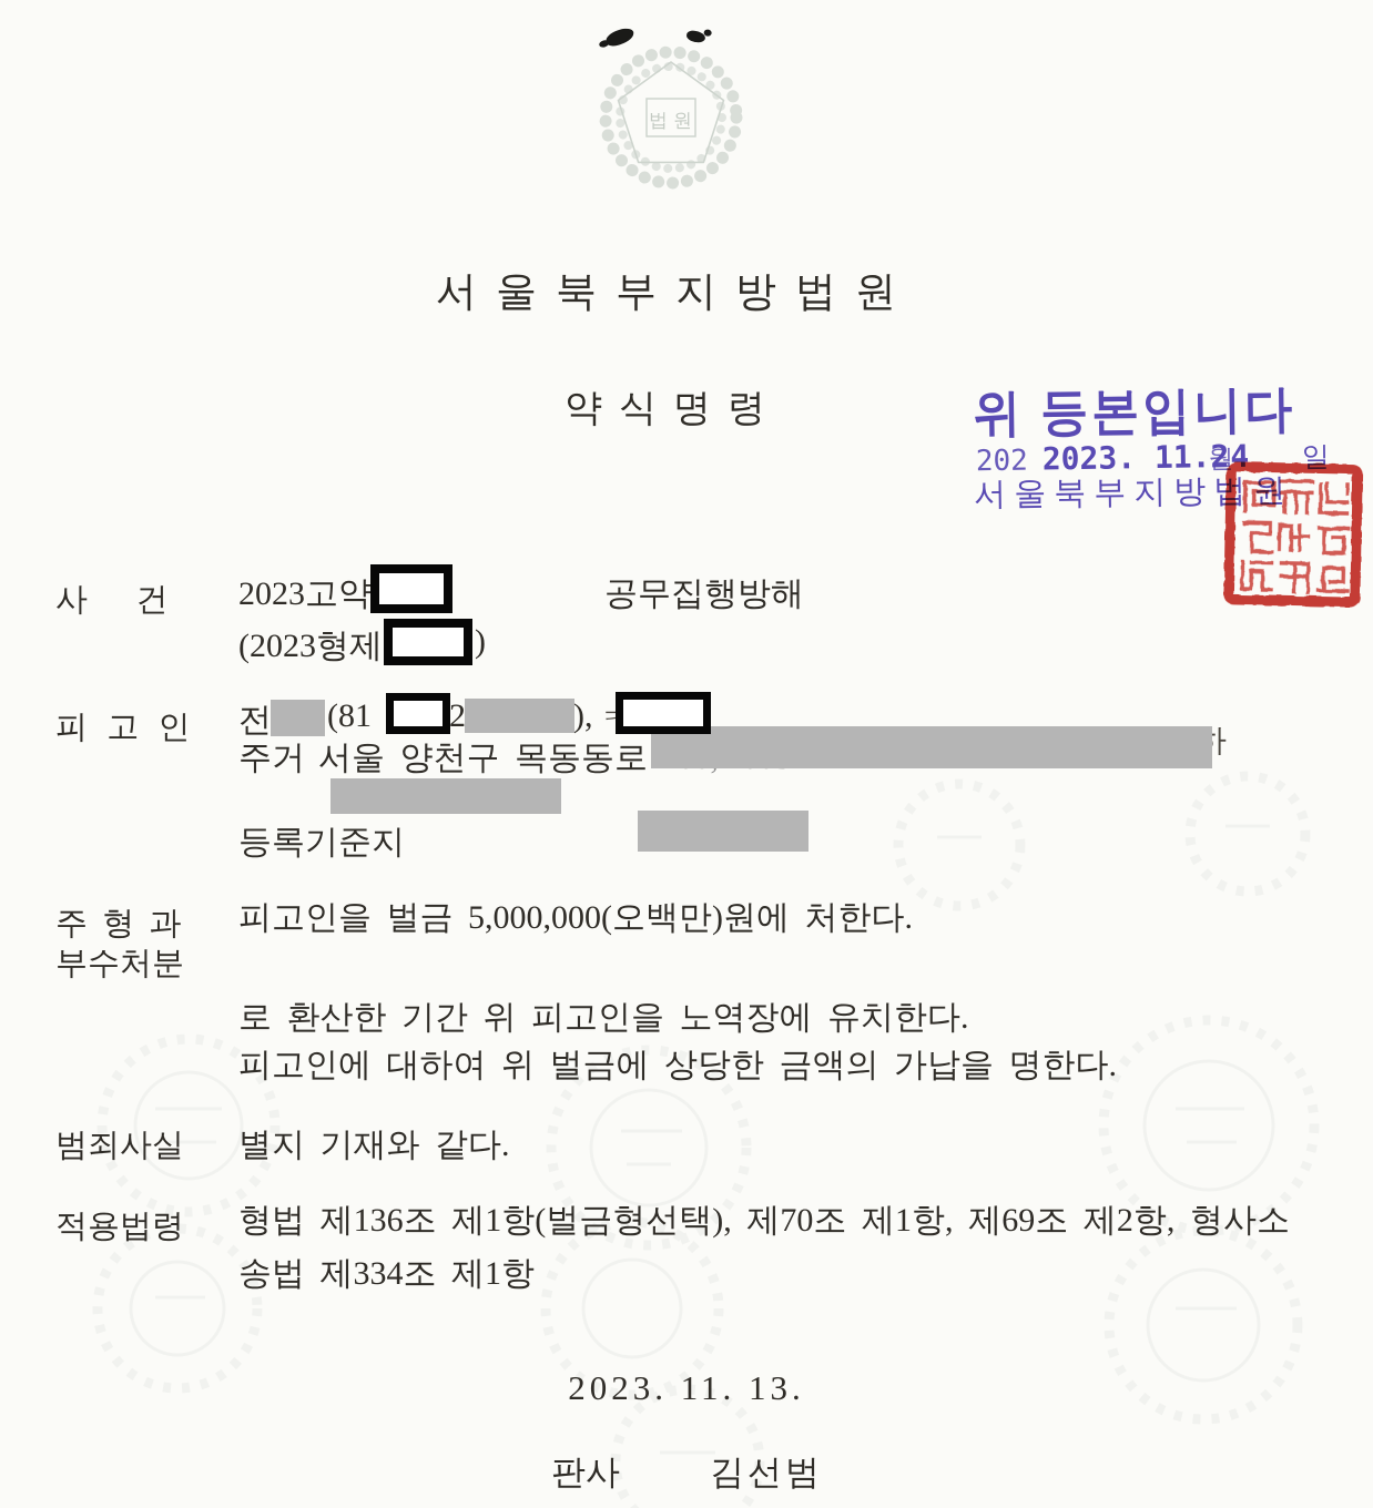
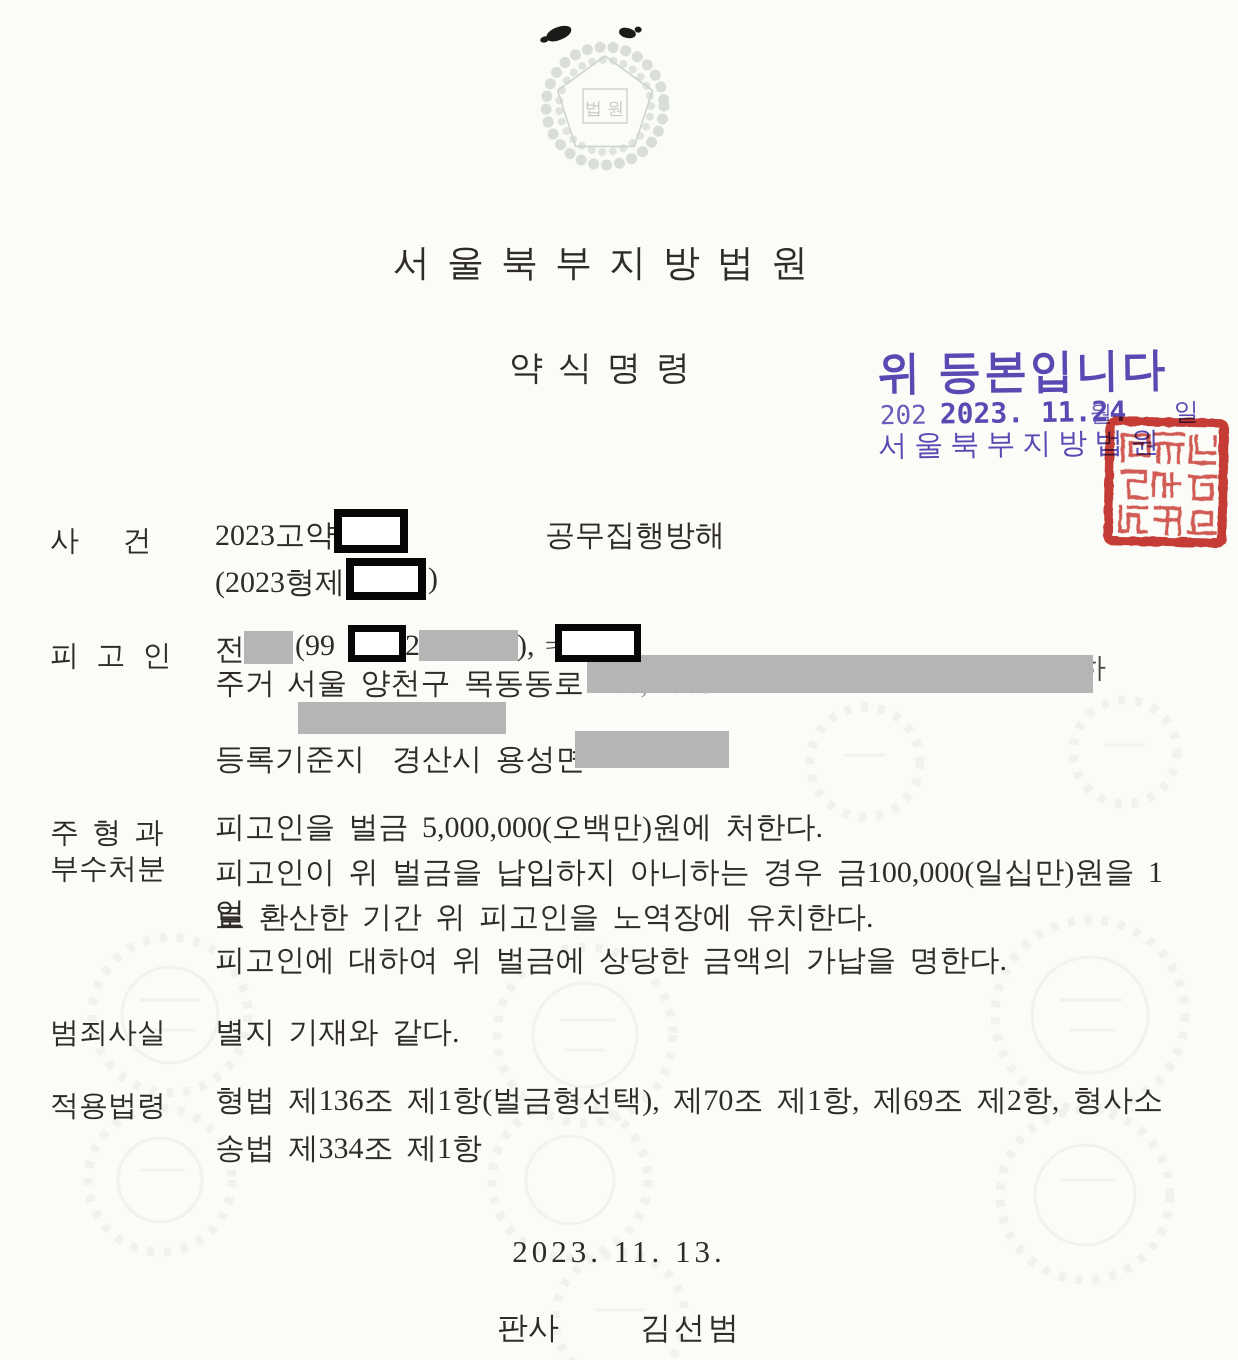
  법원
  서울북부지방법원
  약식명령
  위 등본입니다
  202 2023. 11.2월4
  일
  서울북부지방법원
  사 건
  2023고약
  공무집행방해
  (2023형제
  )
  피 고 인
  전
- (81
+ (99
  ),
  ㅋ
  주거
  서울 양천구 목동동로
  등록기준지
+ 경산시 용성면
  주 형 과
  부수처분
  피고인을 벌금 5,000,000(오백만)원에 처한다.
+ 피고인이 위 벌금을 납입하지 아니하는 경우 금100,000(일십만)원을 1일
  로 환산한 기간 위 피고인을 노역장에 유치한다.
  피고인에 대하여 위 벌금에 상당한 금액의 가납을 명한다.
  범죄사실
  별지 기재와 같다.
  적용법령
  형법 제136조 제1항(벌금형선택), 제70조 제1항, 제69조 제2항, 형사소
  송법 제334조 제1항
  2023. 11. 13.
  판사
  김선범
